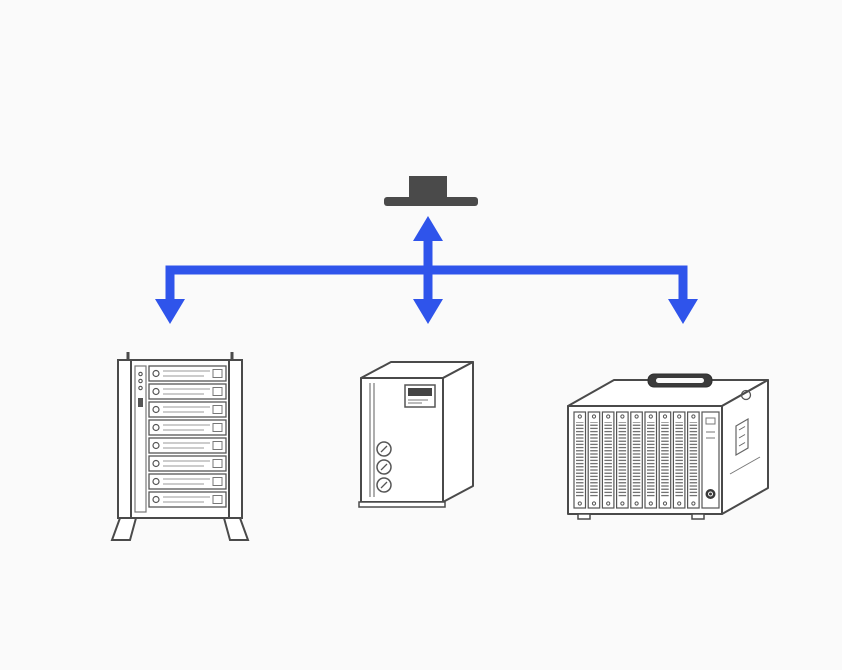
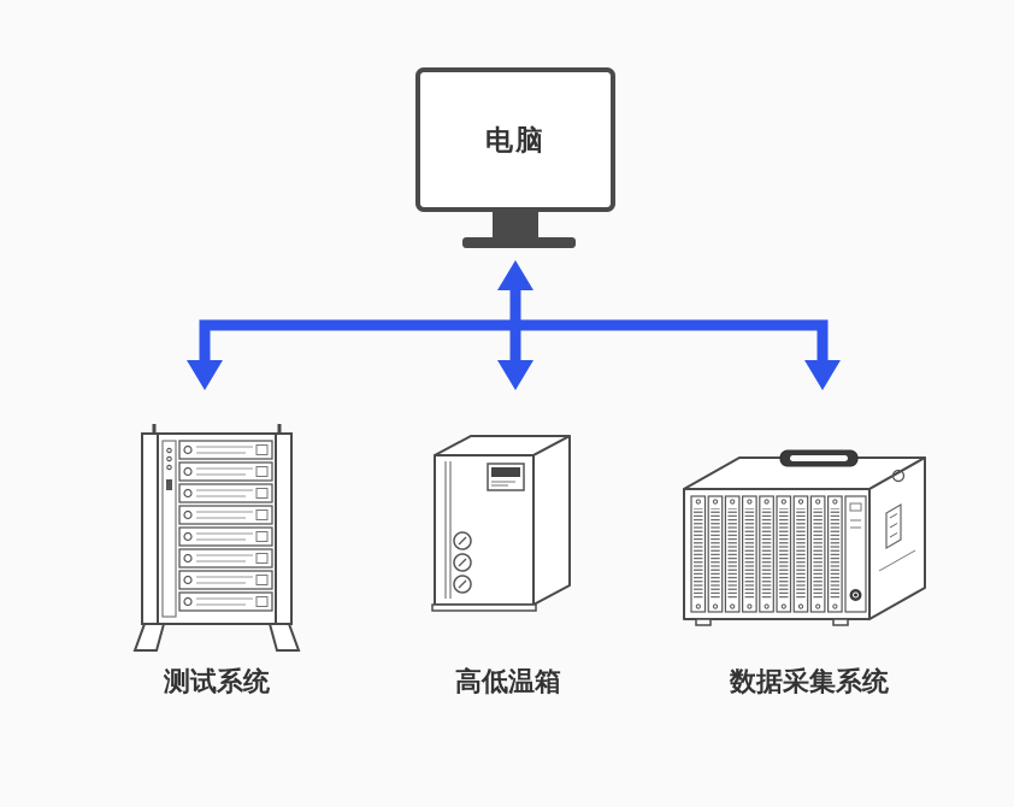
+ 电脑
+ 测试系统
+ 高低温箱
+ 数据采集系统
